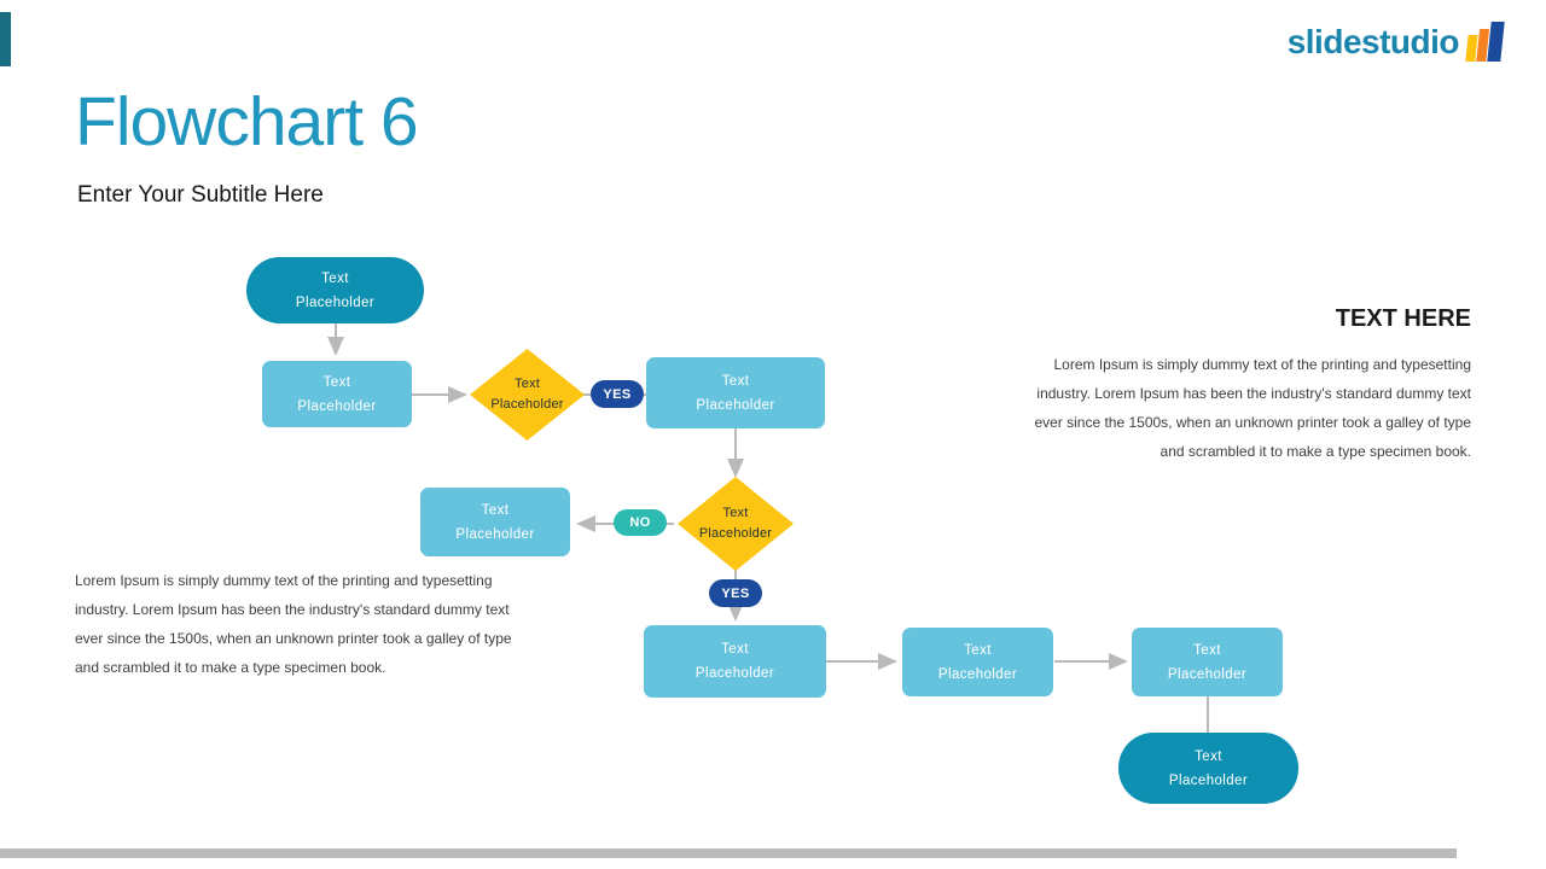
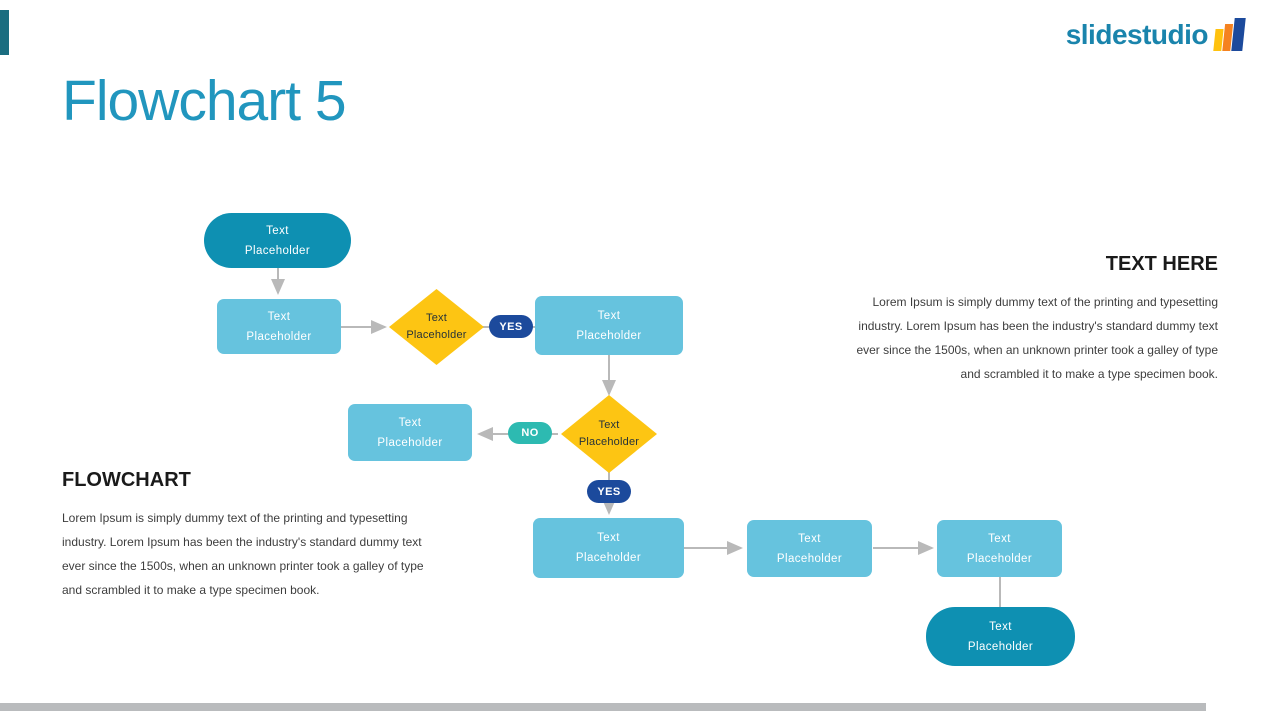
  slidestudio
- Flowchart 6
+ Flowchart 5
- Enter Your Subtitle Here
  Text
  Placeholder
  Text
  Placeholder
  Text
  Placeholder
  Text
  Placeholder
  Text
  Placeholder
  Text
  Placeholder
  Text
  Placeholder
  Text
  Placeholder
  Text
  Placeholder
  Text
  Placeholder
  YES
  NO
  YES
  TEXT HERE
  Lorem Ipsum is simply dummy text of the printing and typesetting industry. Lorem Ipsum has been the industry's standard dummy text ever since the 1500s, when an unknown printer took a galley of type and scrambled it to make a type specimen book.
+ FLOWCHART
  Lorem Ipsum is simply dummy text of the printing and typesetting industry. Lorem Ipsum has been the industry's standard dummy text ever since the 1500s, when an unknown printer took a galley of type and scrambled it to make a type specimen book.
